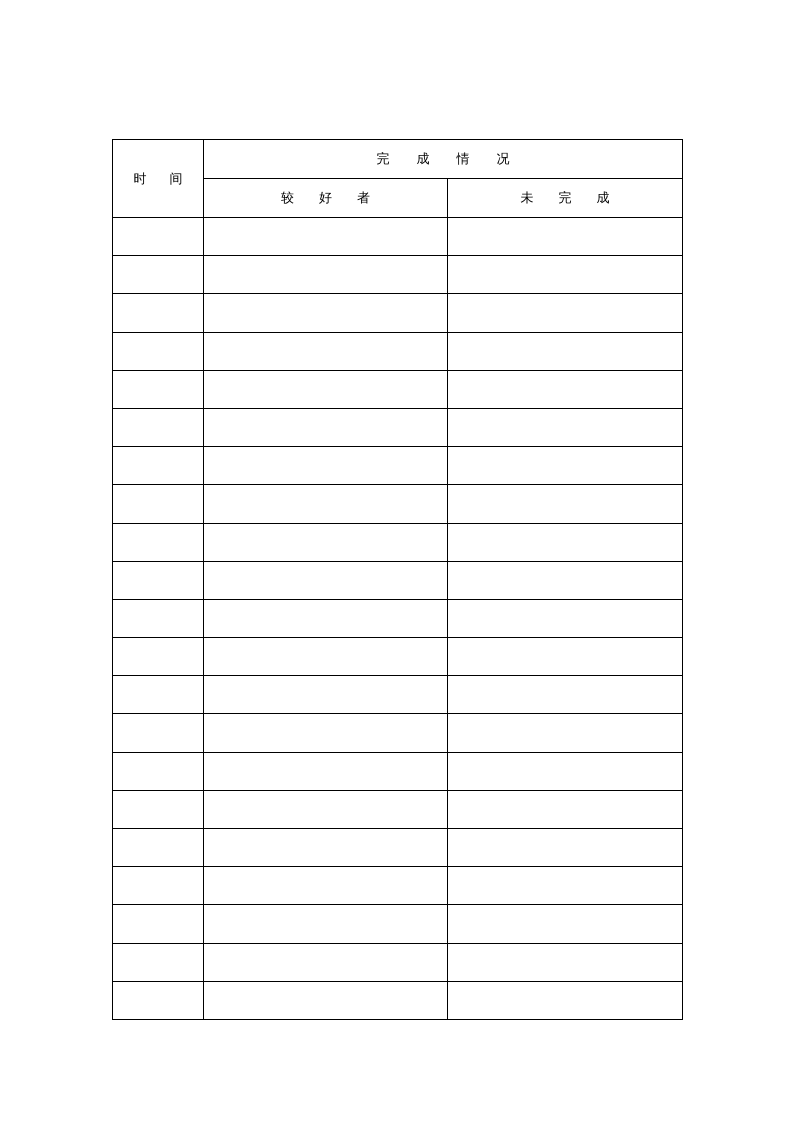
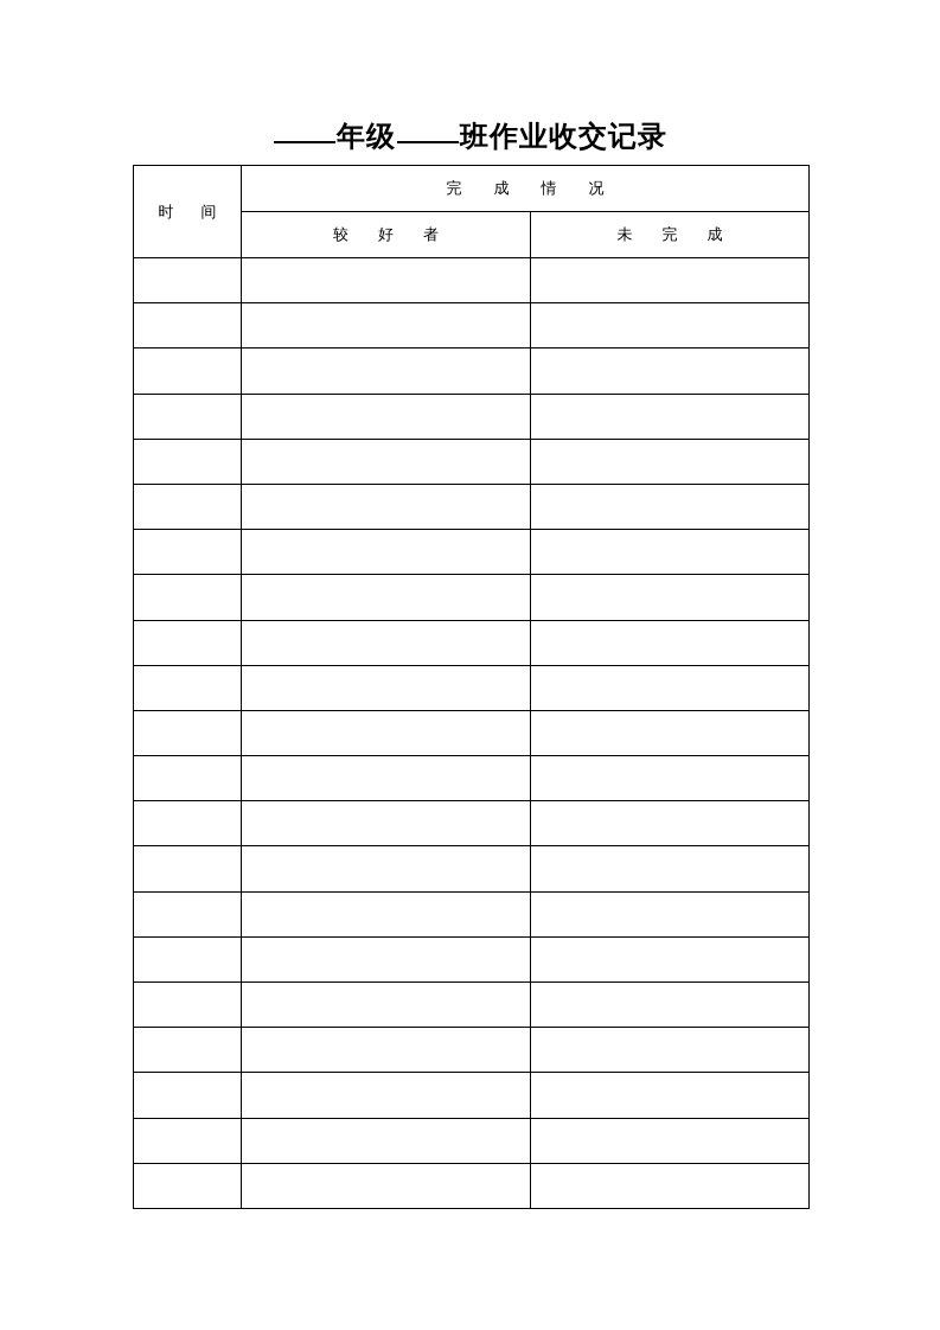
+ 年级 班作业收交记录
  时 间	完 成 情 况
  较 好 者	未 完 成
